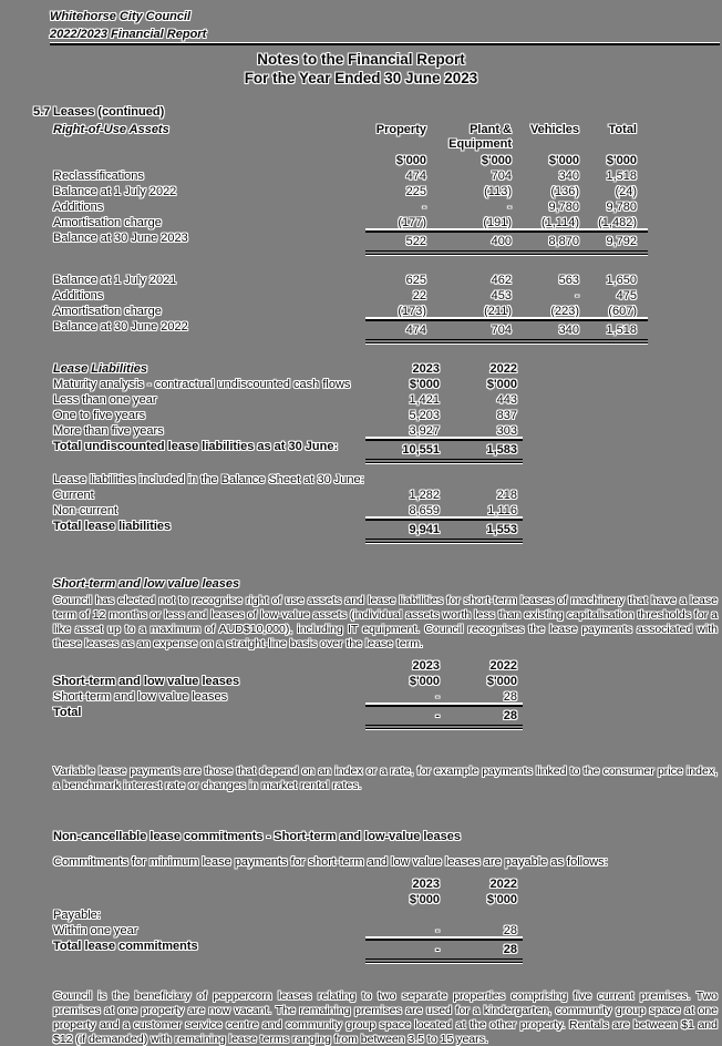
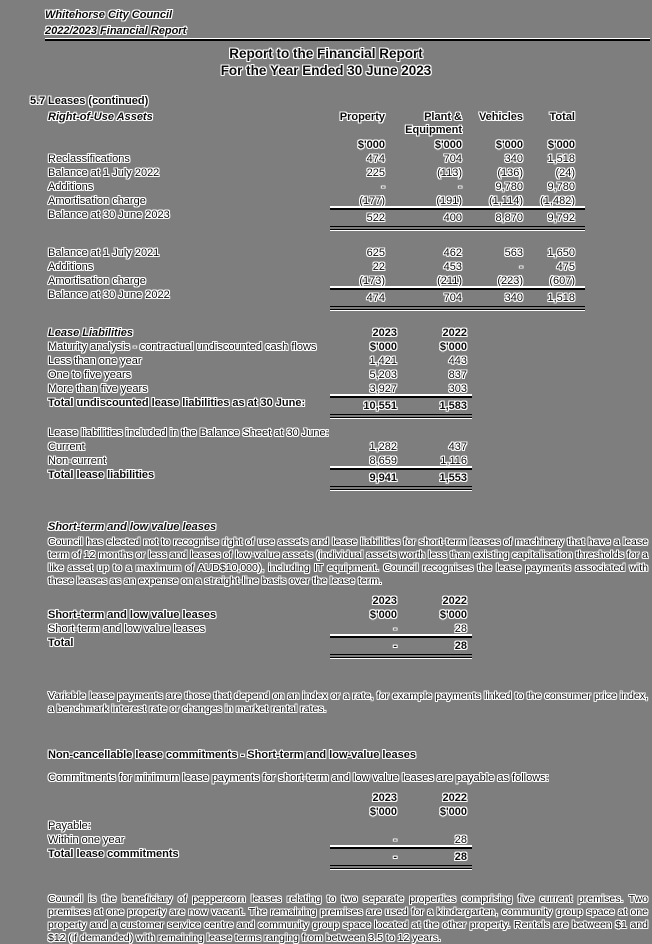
  Whitehorse City Council
  2022/2023 Financial Report
- Notes to the Financial Report
+ Report to the Financial Report
  For the Year Ended 30 June 2023
  5.7 Leases (continued)
  Right-of-Use Assets
  Property
  Plant &
  Equipment
  Vehicles
  Total
  $'000
  $'000
  $'000
  $'000
  Reclassifications
  474
  704
  340
  1,518
  Balance at 1 July 2022
  225
  (113)
  (136)
  (24)
  Additions
  -
  -
  9,780
  9,780
  Amortisation charge
  (177)
  (191)
  (1,114)
  (1,482)
  Balance at 30 June 2023
  522
  400
  8,870
  9,792
  Balance at 1 July 2021
  625
  462
  563
  1,650
  Additions
  22
  453
  -
  475
  Amortisation charge
  (173)
  (211)
  (223)
  (607)
  Balance at 30 June 2022
  474
  704
  340
  1,518
  Lease Liabilities
  2023
  2022
  Maturity analysis - contractual undiscounted cash flows
  $'000
  $'000
  Less than one year
  1,421
  443
  One to five years
  5,203
  837
  More than five years
  3,927
  303
  Total undiscounted lease liabilities as at 30 June:
  10,551
  1,583
  Lease liabilities included in the Balance Sheet at 30 June:
  Current
  1,282
- 218
+ 437
  Non-current
  8,659
  1,116
  Total lease liabilities
  9,941
  1,553
  Short-term and low value leases
  Council has elected not to recognise right of use assets and lease liabilities for short-term leases of machinery that have a lease term of 12 months or less and leases of low-value assets (individual assets worth less than existing capitalisation thresholds for a like asset up to a maximum of AUD$10,000), including IT equipment. Council recognises the lease payments associated with these leases as an expense on a straight-line basis over the lease term.
  2023
  2022
  Short-term and low value leases
  $'000
  $'000
  Short-term and low value leases
  -
  28
  Total
  -
  28
  Variable lease payments are those that depend on an index or a rate, for example payments linked to the consumer price index, a benchmark interest rate or changes in market rental rates.
  Non-cancellable lease commitments - Short-term and low-value leases
  Commitments for minimum lease payments for short-term and low value leases are payable as follows:
  2023
  2022
  $'000
  $'000
  Payable:
  Within one year
  -
  28
  Total lease commitments
  -
  28
- Council is the beneficiary of peppercorn leases relating to two separate properties comprising five current premises. Two premises at one property are now vacant. The remaining premises are used for a kindergarten, community group space at one property and a customer service centre and community group space located at the other property. Rentals are between $1 and $12 (if demanded) with remaining lease terms ranging from between 3.5 to 15 years.
+ Council is the beneficiary of peppercorn leases relating to two separate properties comprising five current premises. Two premises at one property are now vacant. The remaining premises are used for a kindergarten, community group space at one property and a customer service centre and community group space located at the other property. Rentals are between $1 and $12 (if demanded) with remaining lease terms ranging from between 3.5 to 12 years.
